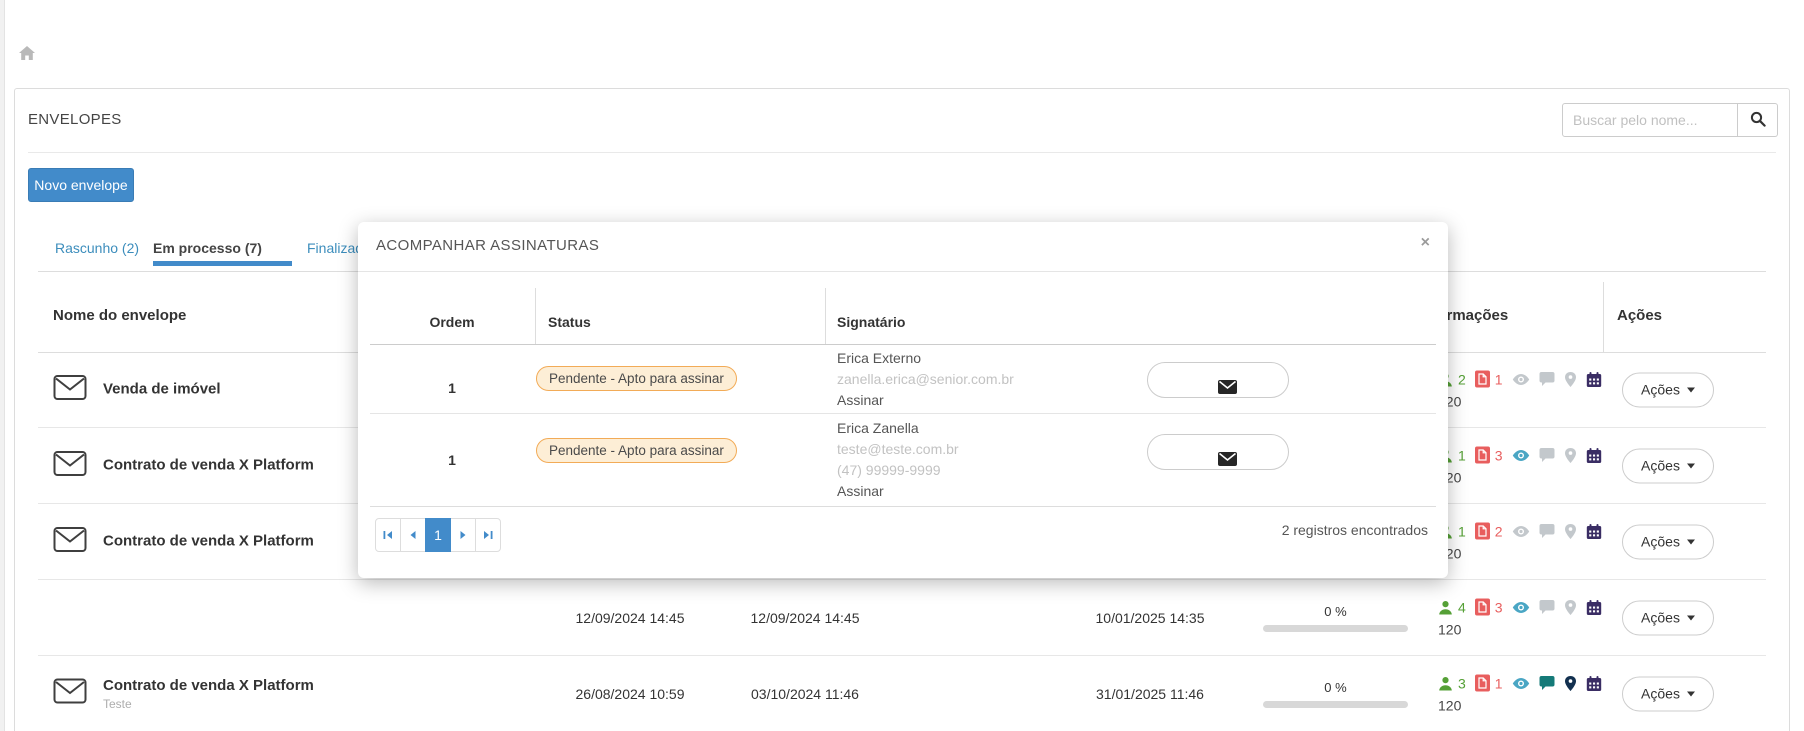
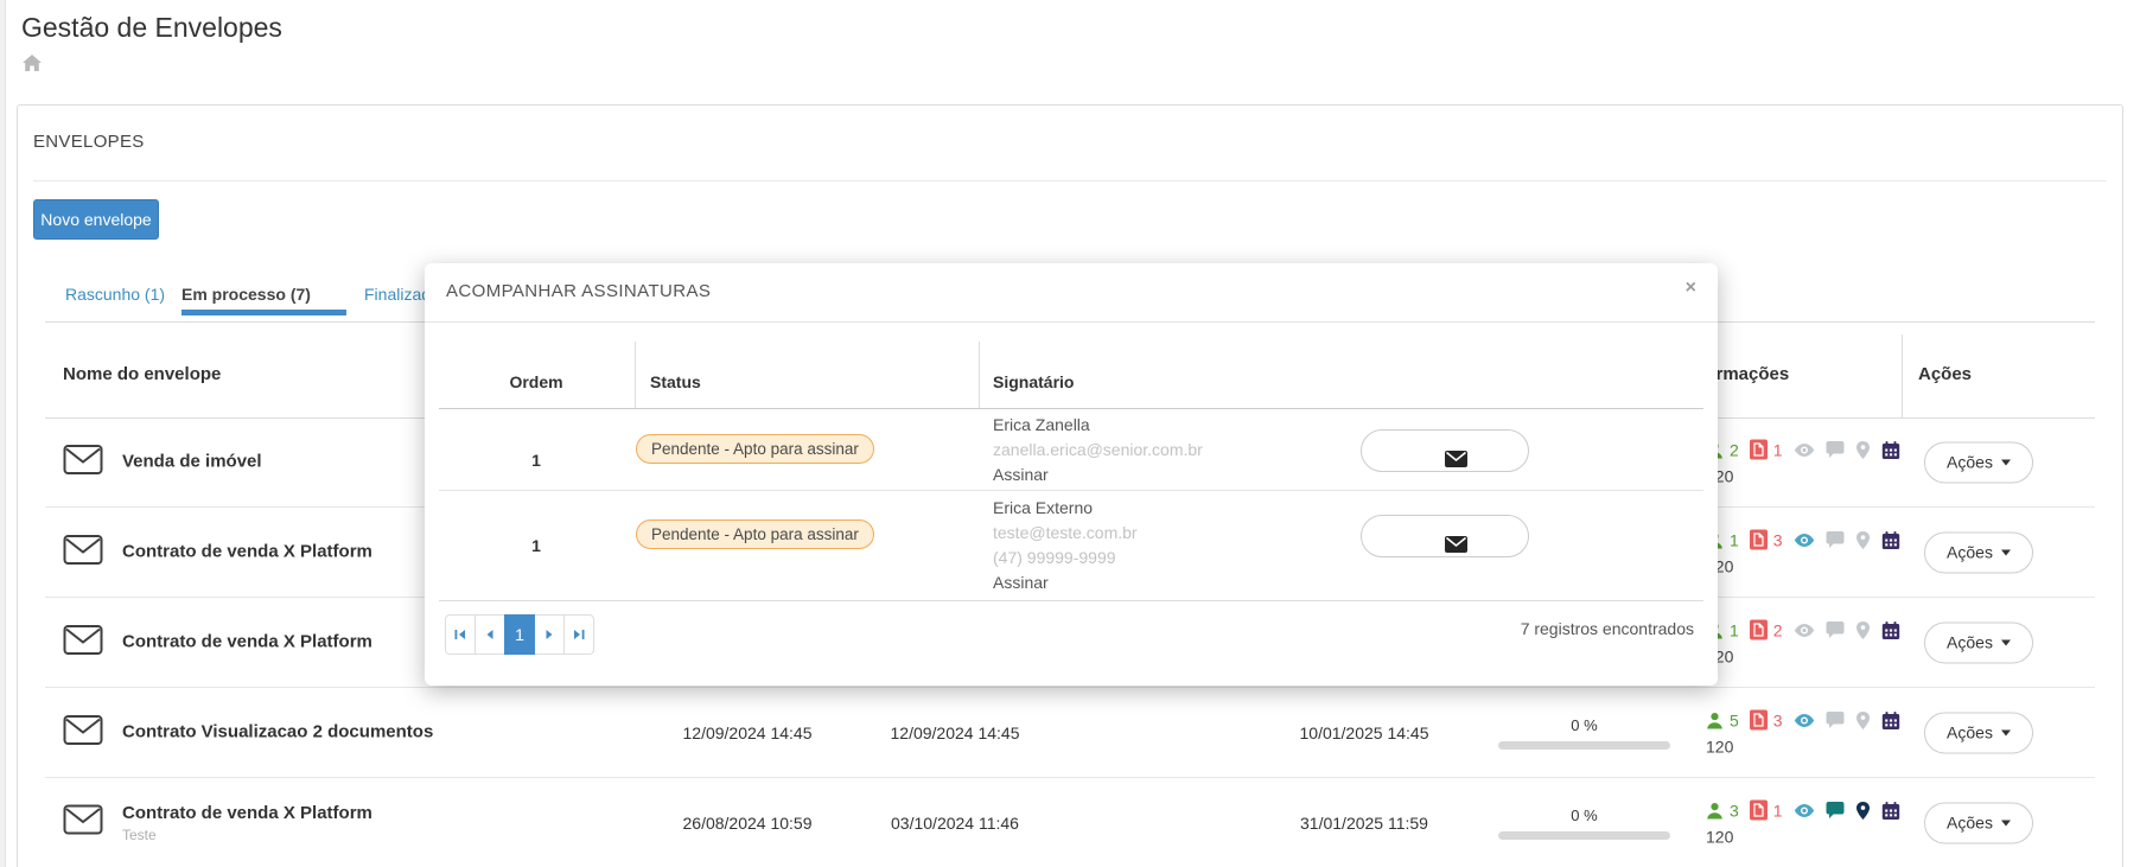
+ Gestão de Envelopes
  ENVELOPES
- Buscar pelo nome...
  Novo envelope
- Rascunho (2)
+ Rascunho (1)
  Em processo (7)
  Finaliza
  Nome do envelope
  Ações
  Venda de imóvel
  2
  1
  Ações
  Contrato de venda X Platform
  1
  3
  Ações
  Contrato de venda X Platform
  1
  2
  Ações
+ Contrato Visualizacao 2 documentos
  12/09/2024 14:45
  12/09/2024 14:45
- 10/01/2025 14:35
+ 10/01/2025 14:45
  0 %
- 4
+ 5
  3
  120
  Ações
  Contrato de venda X Platform
  Teste
  26/08/2024 10:59
  03/10/2024 11:46
- 31/01/2025 11:46
+ 31/01/2025 11:59
  0 %
  3
  1
  120
  Ações
  ACOMPANHAR ASSINATURAS
  ×
  Ordem
  Status
  Signatário
  1
  Pendente - Apto para assinar
- Erica Externo
+ Erica Zanella
  zanella.erica@senior.com.br
  Assinar
  1
  Pendente - Apto para assinar
- Erica Zanella
+ Erica Externo
  teste@teste.com.br
  (47) 99999-9999
  Assinar
  1
- 2 registros encontrados
+ 7 registros encontrados
